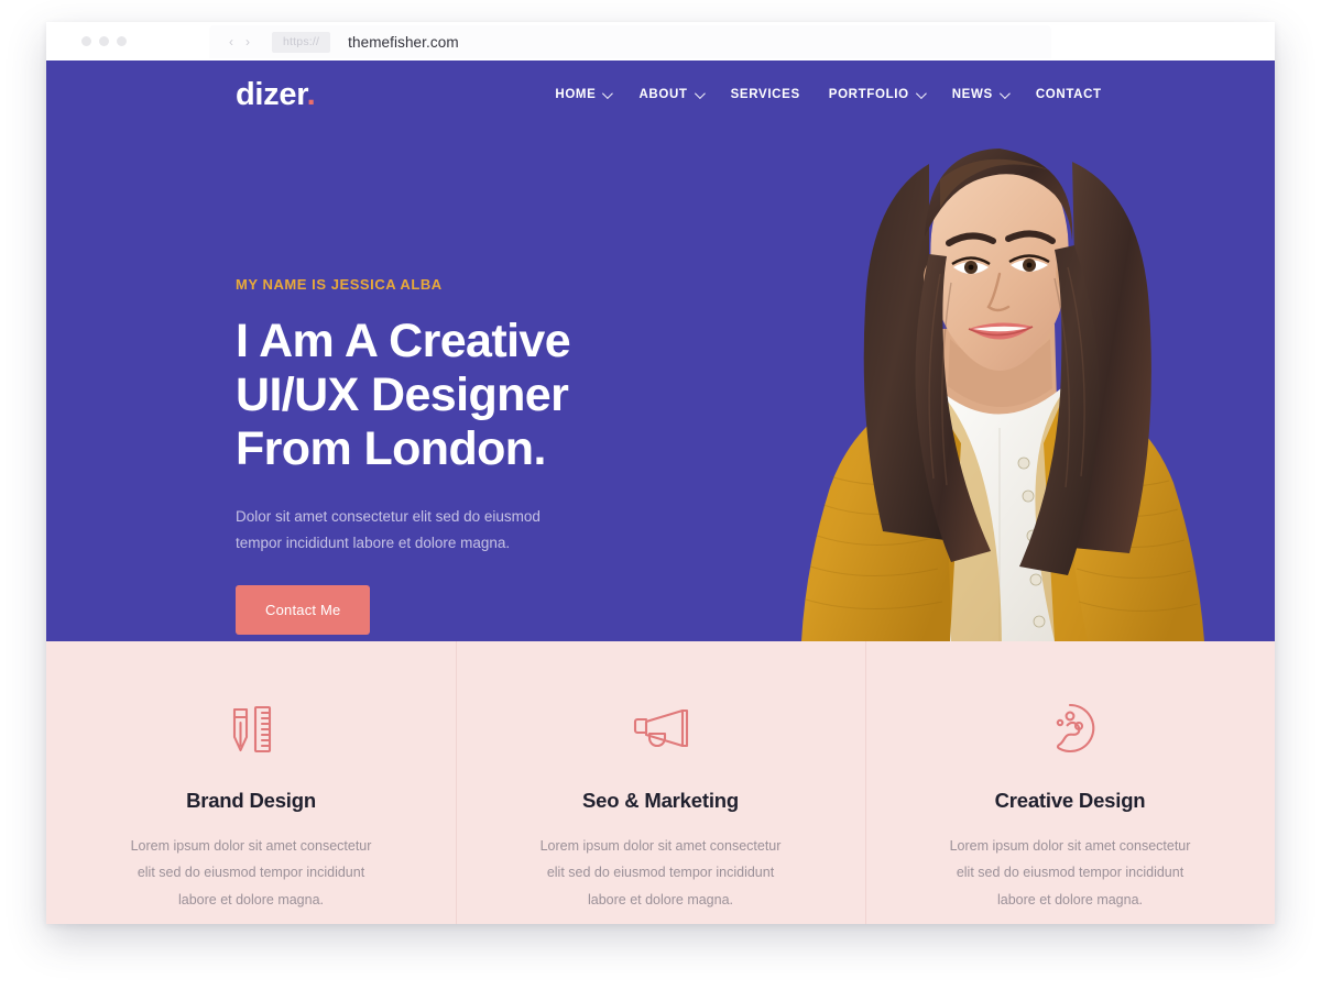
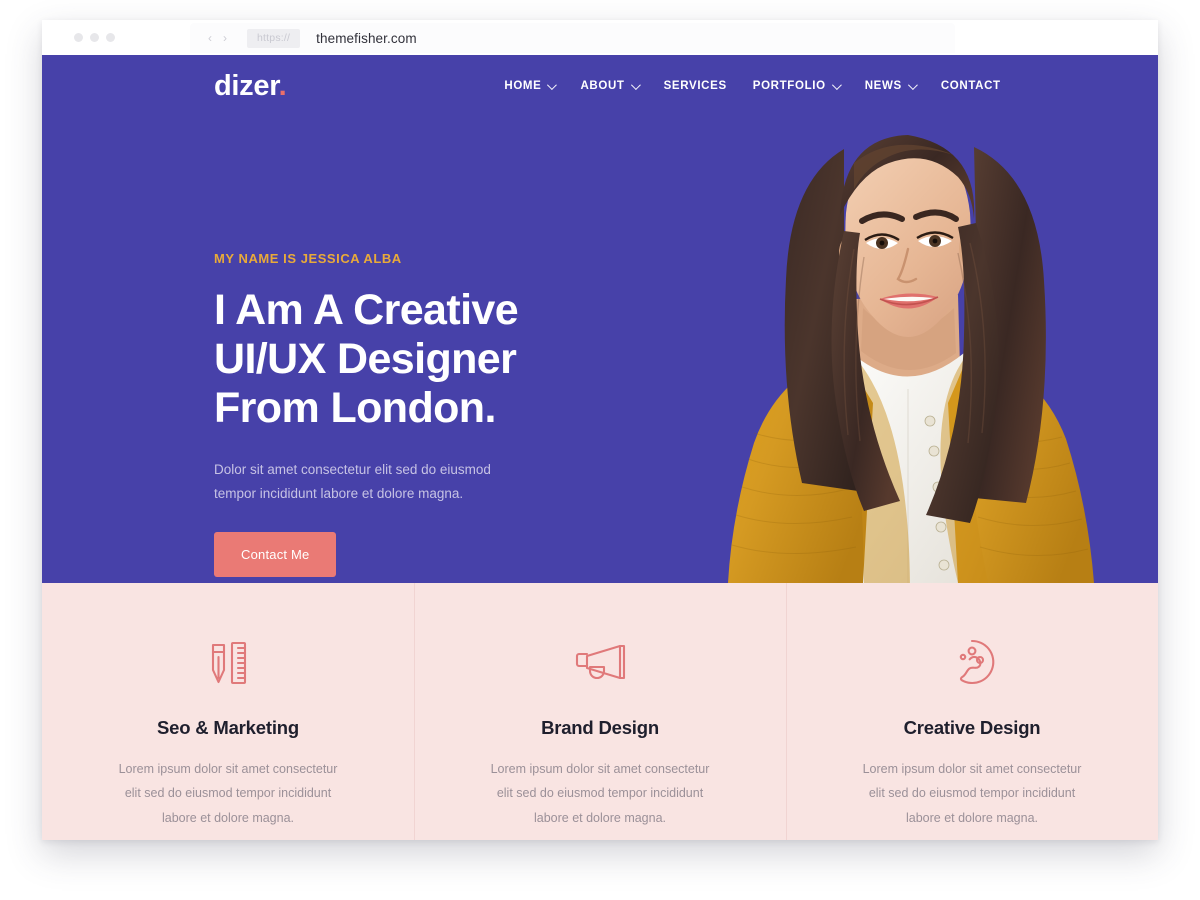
  ‹
  ›
  https://
  themefisher.com
  dizer.
  HOME
  ABOUT
  SERVICES
  PORTFOLIO
  NEWS
  CONTACT
  MY NAME IS JESSICA ALBA
  I Am A Creative
  UI/UX Designer
  From London.
  Dolor sit amet consectetur elit sed do eiusmod tempor incididunt labore et dolore magna.
  Contact Me
- Brand Design
+ Seo & Marketing
  Lorem ipsum dolor sit amet consectetur elit sed do eiusmod tempor incididunt labore et dolore magna.
- Seo & Marketing
+ Brand Design
  Lorem ipsum dolor sit amet consectetur elit sed do eiusmod tempor incididunt labore et dolore magna.
  Creative Design
  Lorem ipsum dolor sit amet consectetur elit sed do eiusmod tempor incididunt labore et dolore magna.
